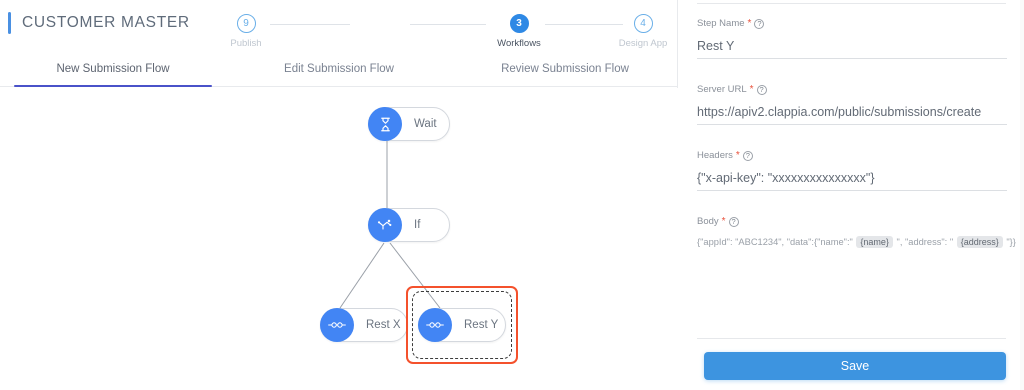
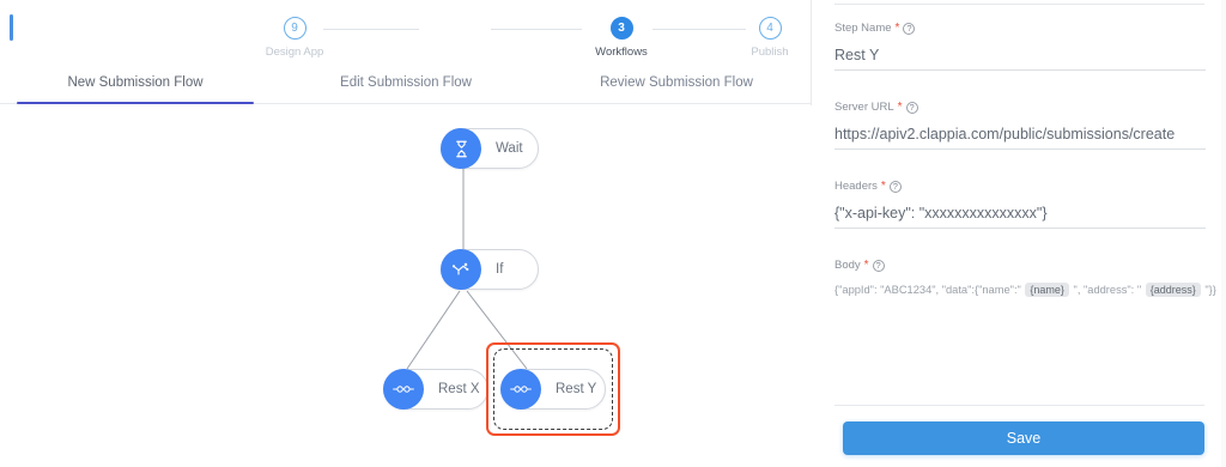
- CUSTOMER MASTER
  9
- Publish
+ Design App
  3
  Workflows
  4
- Design App
+ Publish
  New Submission Flow
  Edit Submission Flow
  Review Submission Flow
  Wait
  If
  Rest X
  Rest Y
  Step Name
  *
  ?
  Rest Y
  Server URL
  *
  ?
  https://apiv2.clappia.com/public/submissions/create
  Headers
  *
  ?
  {"x-api-key": "xxxxxxxxxxxxxxx"}
  Body
  *
  ?
  {"appId": "ABC1234", "data":{"name":" {name} ", "address": " {address} "}}
  Save
